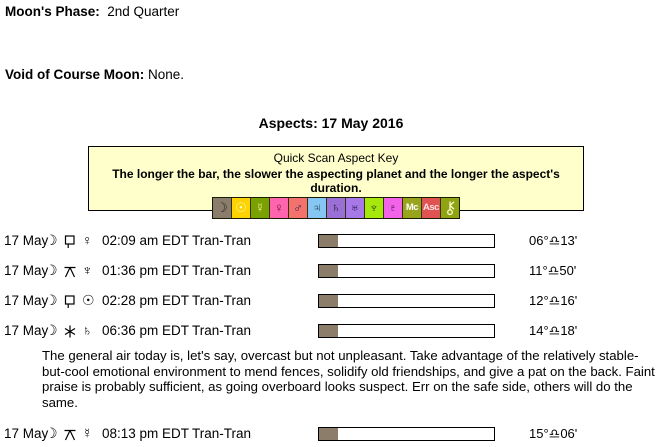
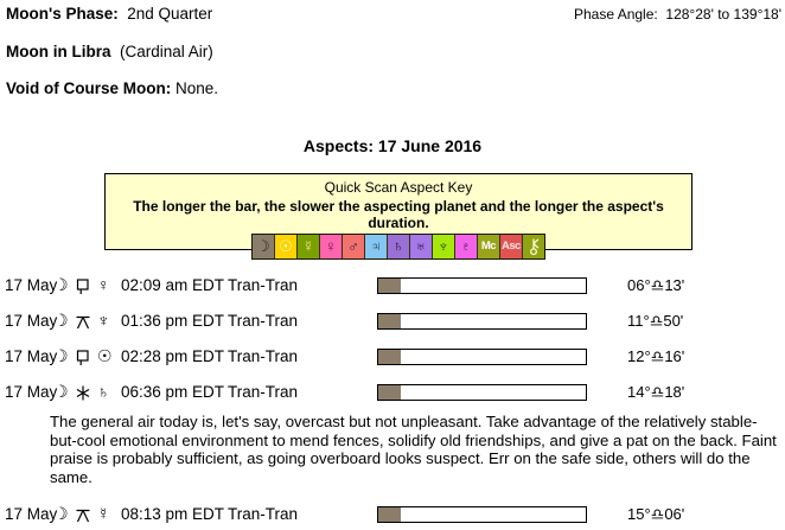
  Moon's Phase: 2nd Quarter
+ Phase Angle: 128°28' to 139°18'
+ Moon in Libra (Cardinal Air)
  Void of Course Moon: None.
- Aspects: 17 May 2016
+ Aspects: 17 June 2016
  Quick Scan Aspect Key
  The longer the bar, the slower the aspecting planet and the longer the aspect's duration.
  ☽
  ☉
  ☿
  ♀
  ♂
  ♃
  ♄
  ♅
  ♆
  ♇
  Mc
  Asc
  17 May
  ☽
  ♀
  02:09 am EDT
  Tran-Tran
  06°♎13'
  17 May
  ☽
  ♆
  01:36 pm EDT
  Tran-Tran
  11°♎50'
  17 May
  ☽
  ☉
  02:28 pm EDT
  Tran-Tran
  12°♎16'
  17 May
  ☽
  ♄
  06:36 pm EDT
  Tran-Tran
  14°♎18'
  The general air today is, let's say, overcast but not unpleasant. Take advantage of the relatively stable-but-cool emotional environment to mend fences, solidify old friendships, and give a pat on the back. Faint praise is probably sufficient, as going overboard looks suspect. Err on the safe side, others will do the same.
  17 May
  ☽
  ☿
  08:13 pm EDT
  Tran-Tran
  15°♎06'
